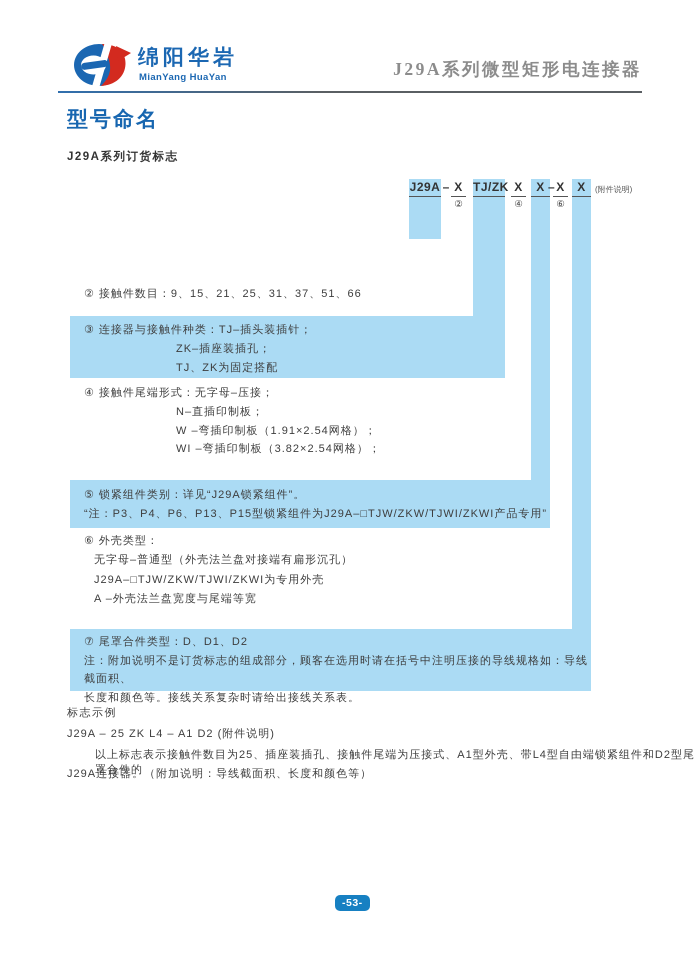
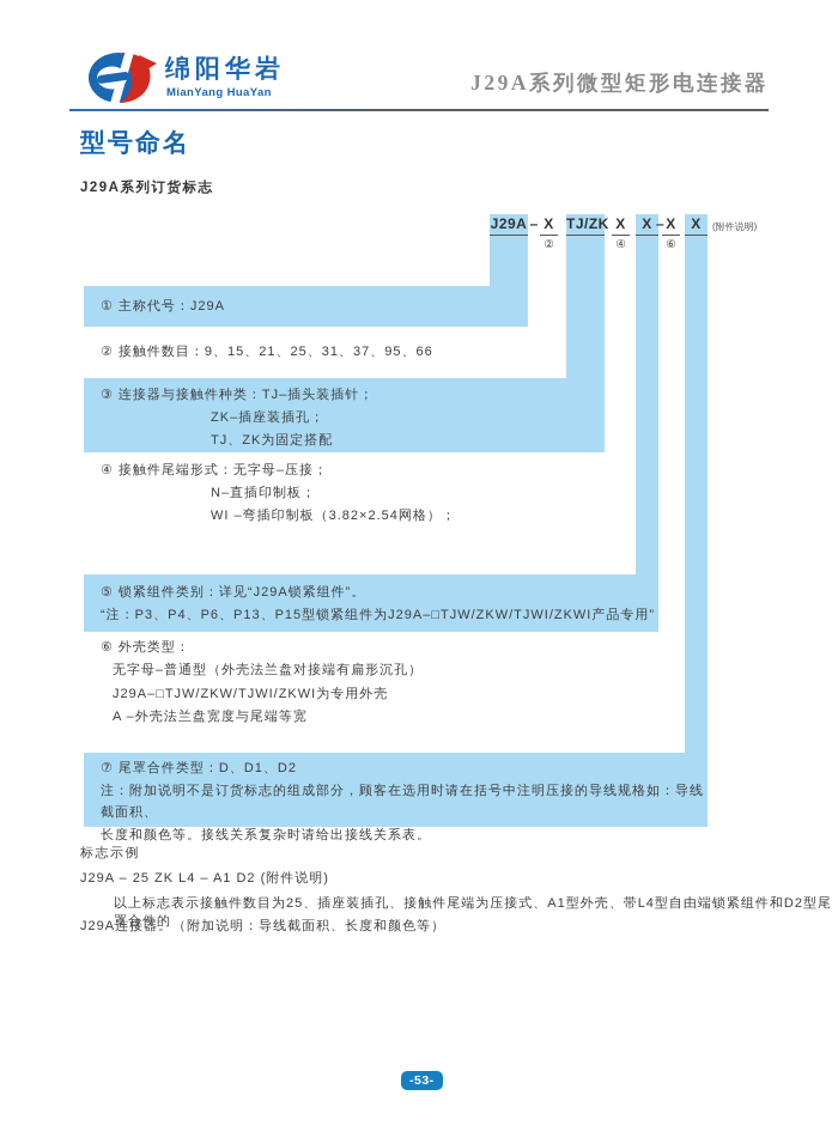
  绵阳华岩
  MianYang HuaYan
  J29A系列微型矩形电连接器
  型号命名
  J29A系列订货标志
  J29A
  –
  X
  TJ/ZK
  X
  X
  –
  X
  X
  (附件说明)
  ②
  ④
  ⑥
+ ① 主称代号：J29A
- ② 接触件数目：9、15、21、25、31、37、51、66
+ ② 接触件数目：9、15、21、25、31、37、95、66
  ③ 连接器与接触件种类：TJ–插头装插针；
  ZK–插座装插孔；
  TJ、ZK为固定搭配
  ④ 接触件尾端形式：无字母–压接；
  N–直插印制板；
- W –弯插印制板（1.91×2.54网格）；
  WI –弯插印制板（3.82×2.54网格）；
  ⑤ 锁紧组件类别：详见“J29A锁紧组件”。
  “注：P3、P4、P6、P13、P15型锁紧组件为J29A–□TJW/ZKW/TJWI/ZKWI产品专用”
  ⑥ 外壳类型：
  无字母–普通型（外壳法兰盘对接端有扁形沉孔）
  J29A–□TJW/ZKW/TJWI/ZKWI为专用外壳
  A –外壳法兰盘宽度与尾端等宽
  ⑦ 尾罩合件类型：D、D1、D2
  注：附加说明不是订货标志的组成部分，顾客在选用时请在括号中注明压接的导线规格如：导线截面积、
  长度和颜色等。接线关系复杂时请给出接线关系表。
  标志示例
  J29A – 25 ZK L4 – A1 D2 (附件说明)
  以上标志表示接触件数目为25、插座装插孔、接触件尾端为压接式、A1型外壳、带L4型自由端锁紧组件和D2型尾罩合件的
  J29A连接器。（附加说明：导线截面积、长度和颜色等）
  -53-
